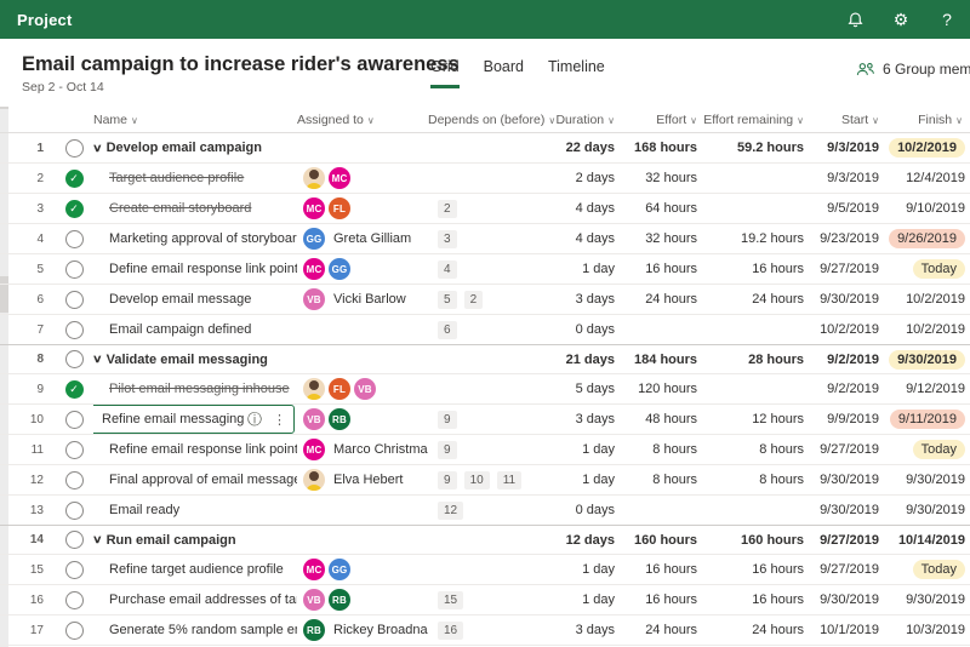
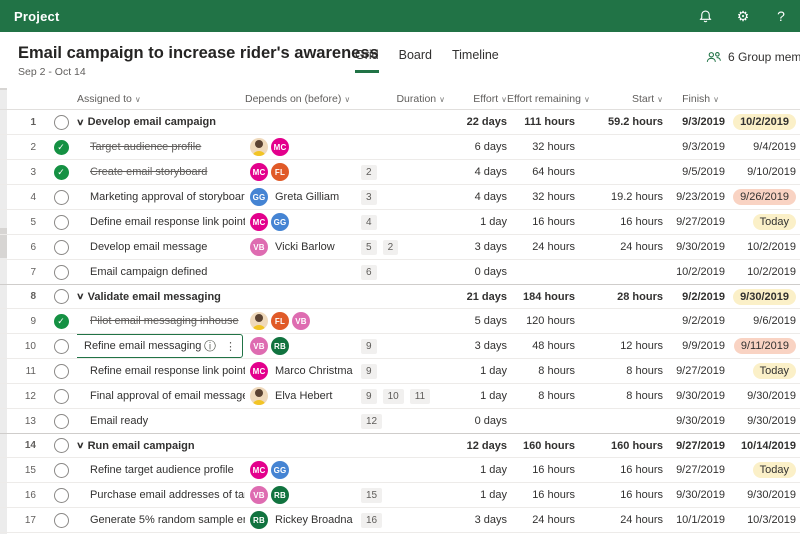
  Project
  ⚙
  ?
  Email campaign to increase rider's awareness
  Sep 2 - Oct 14
  Grid
  Board
  Timeline
- Name ∨
  Assigned to ∨
  Depends on (before) ∨
  Duration ∨
  Effort ∨
  Effort remaining ∨
  Start ∨
  Finish ∨
  1
  ∨
  Develop email campaign
  22 days
- 168 hours
+ 111 hours
  59.2 hours
  9/3/2019
  10/2/2019
  2
  ✓
  Target audience profile
  MC
- 2 days
+ 6 days
  32 hours
  9/3/2019
- 12/4/2019
+ 9/4/2019
  3
  ✓
  Create email storyboard
  MC
  FL
  2
  4 days
  64 hours
  9/5/2019
  9/10/2019
  4
  Marketing approval of storyboar
  GG
  Greta Gilliam
  3
  4 days
  32 hours
  19.2 hours
  9/23/2019
  9/26/2019
  5
  Define email response link point
  MC
  GG
  4
  1 day
  16 hours
  16 hours
  9/27/2019
  Today
  6
  Develop email message
  VB
  Vicki Barlow
  5
  2
  3 days
  24 hours
  24 hours
  9/30/2019
  10/2/2019
  7
  Email campaign defined
  6
  0 days
  10/2/2019
  10/2/2019
  8
  ∨
  Validate email messaging
  21 days
  184 hours
  28 hours
  9/2/2019
  9/30/2019
  9
  ✓
  Pilot email messaging inhouse
  FL
  VB
  5 days
  120 hours
  9/2/2019
- 9/12/2019
+ 9/6/2019
  10
  Refine email messaging
  ⓘ
  ⋮
  VB
  RB
  9
  3 days
  48 hours
  12 hours
  9/9/2019
  9/11/2019
  11
  Refine email response link point
  MC
  Marco Christma
  9
  1 day
  8 hours
  8 hours
  9/27/2019
  Today
  12
  Final approval of email messag
  Elva Hebert
  9
  10
  11
  1 day
  8 hours
  8 hours
  9/30/2019
  9/30/2019
  13
  Email ready
  12
  0 days
  9/30/2019
  9/30/2019
  14
  ∨
  Run email campaign
  12 days
  160 hours
  160 hours
  9/27/2019
  10/14/2019
  15
  Refine target audience profile
  MC
  GG
  1 day
  16 hours
  16 hours
  9/27/2019
  Today
  16
  Purchase email addresses of ta
  VB
  RB
  15
  1 day
  16 hours
  16 hours
  9/30/2019
  9/30/2019
  17
  Generate 5% random sample e
  RB
  Rickey Broadna
  16
  3 days
  24 hours
  24 hours
  10/1/2019
  10/3/2019
